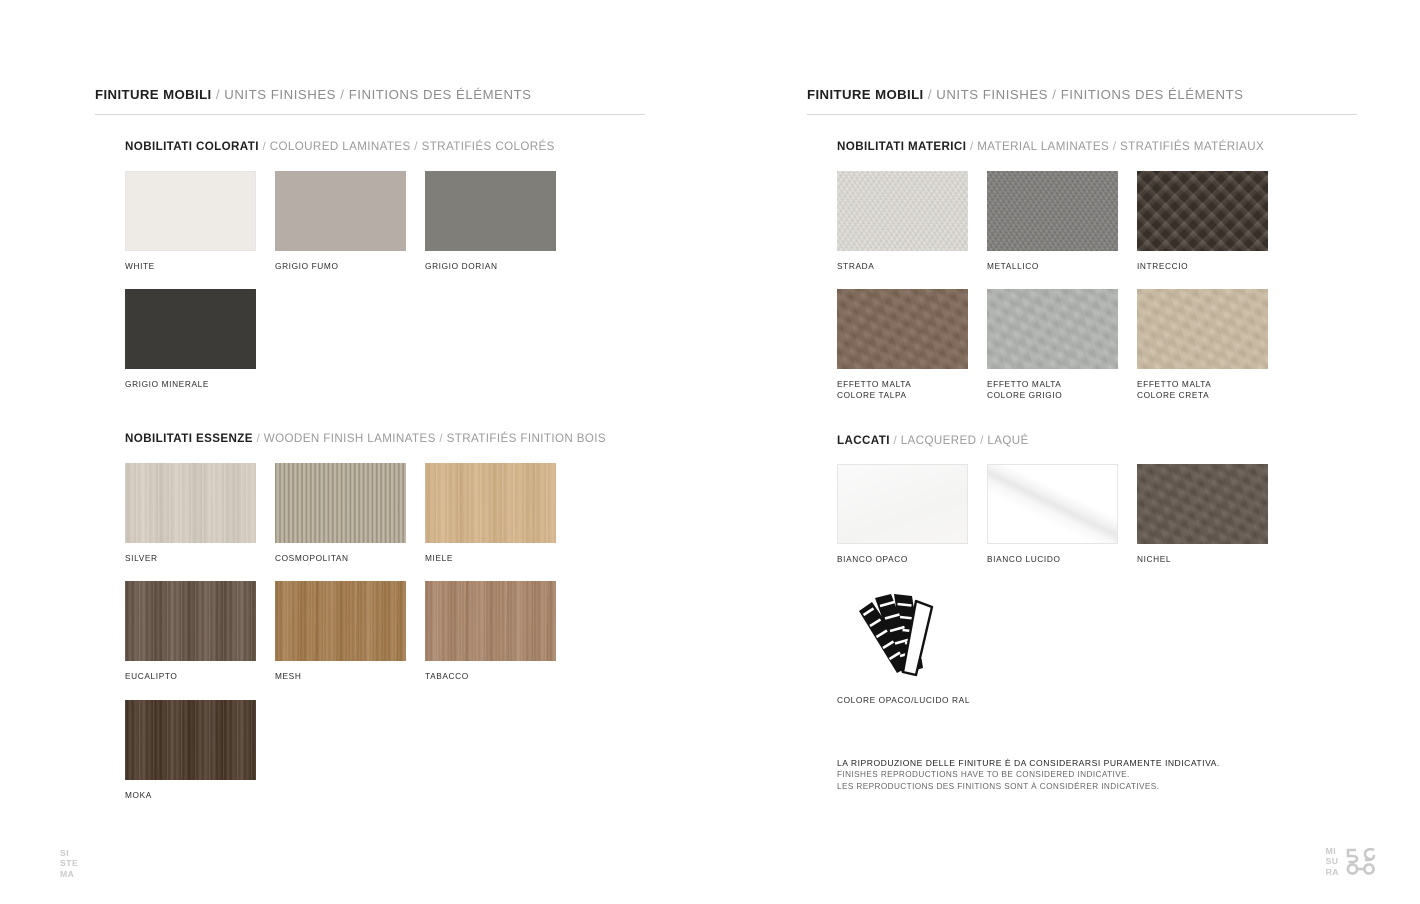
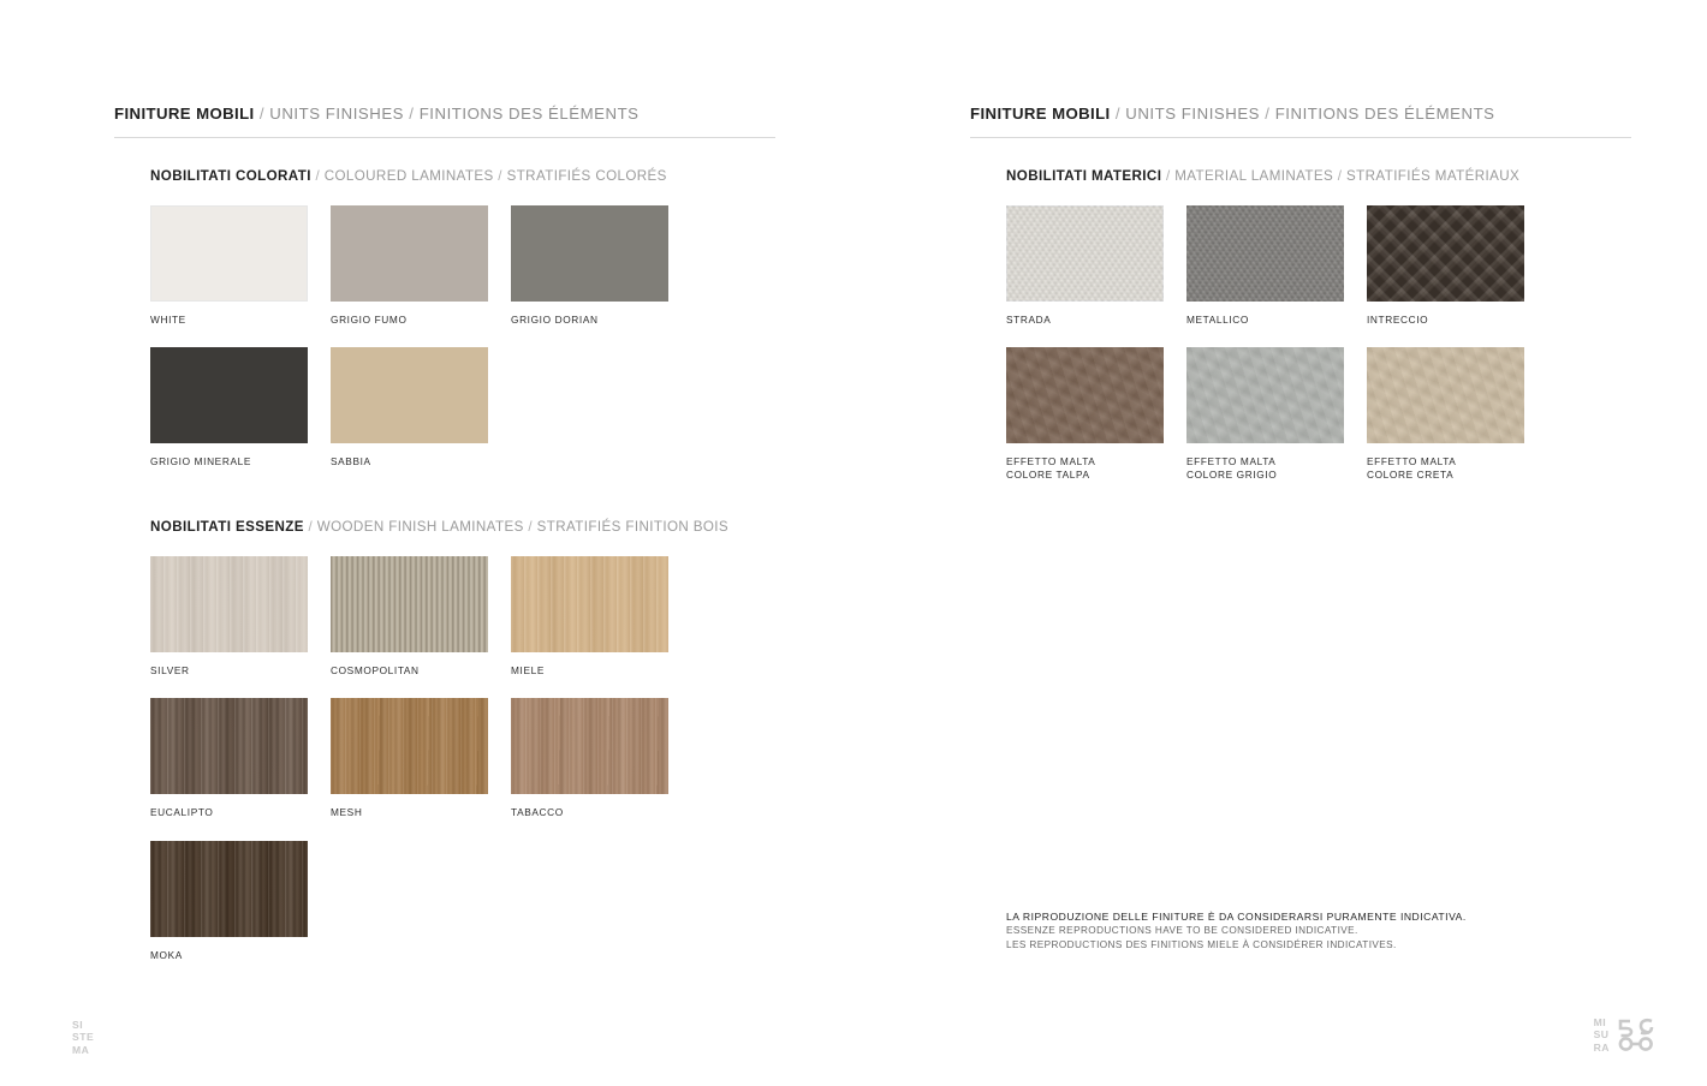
  FINITURE MOBILI / UNITS FINISHES / FINITIONS DES ÉLÉMENTS
  NOBILITATI COLORATI / COLOURED LAMINATES / STRATIFIÉS COLORÉS
  WHITE
  GRIGIO FUMO
  GRIGIO DORIAN
  GRIGIO MINERALE
+ SABBIA
  NOBILITATI ESSENZE / WOODEN FINISH LAMINATES / STRATIFIÉS FINITION BOIS
  SILVER
  COSMOPOLITAN
  MIELE
  EUCALIPTO
  MESH
  TABACCO
  MOKA
  FINITURE MOBILI / UNITS FINISHES / FINITIONS DES ÉLÉMENTS
  NOBILITATI MATERICI / MATERIAL LAMINATES / STRATIFIÉS MATÉRIAUX
  STRADA
  METALLICO
  INTRECCIO
  EFFETTO MALTA
  COLORE TALPA
  EFFETTO MALTA
  COLORE GRIGIO
  EFFETTO MALTA
  COLORE CRETA
- LACCATI / LACQUERED / LAQUÉ
- BIANCO OPACO
- BIANCO LUCIDO
- NICHEL
- COLORE OPACO/LUCIDO RAL
  LA RIPRODUZIONE DELLE FINITURE È DA CONSIDERARSI PURAMENTE INDICATIVA.
- FINISHES REPRODUCTIONS HAVE TO BE CONSIDERED INDICATIVE.
+ ESSENZE REPRODUCTIONS HAVE TO BE CONSIDERED INDICATIVE.
- LES REPRODUCTIONS DES FINITIONS SONT À CONSIDÉRER INDICATIVES.
+ LES REPRODUCTIONS DES FINITIONS MIELE À CONSIDÉRER INDICATIVES.
  SI
  STE
  MA
  MI
  SU
  RA
